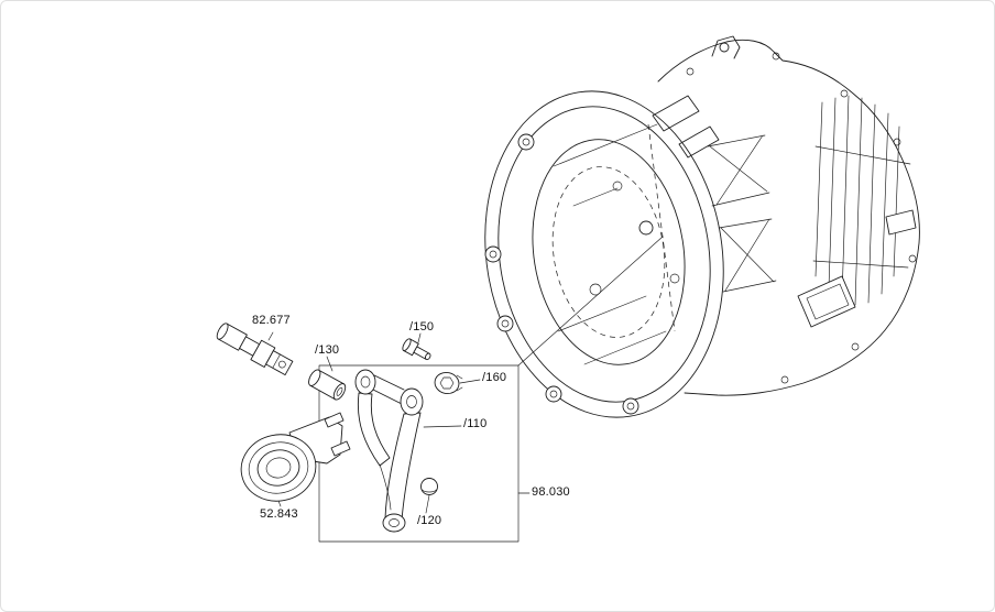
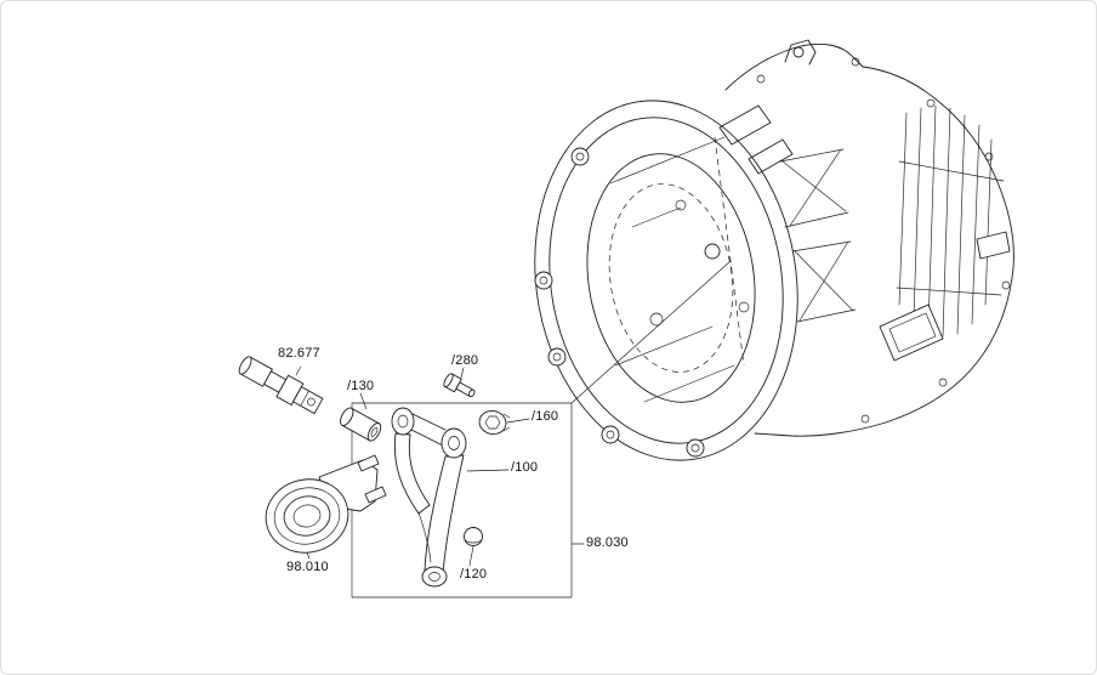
  82.677
- /150
+ /280
  /130
  /160
- /110
+ /100
  98.030
  /120
- 52.843
+ 98.010
